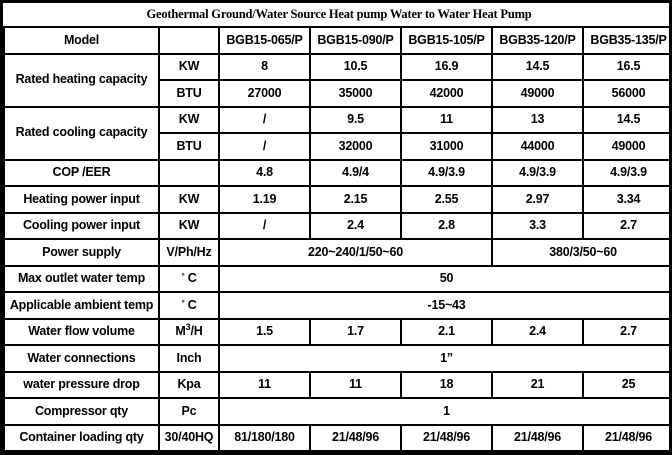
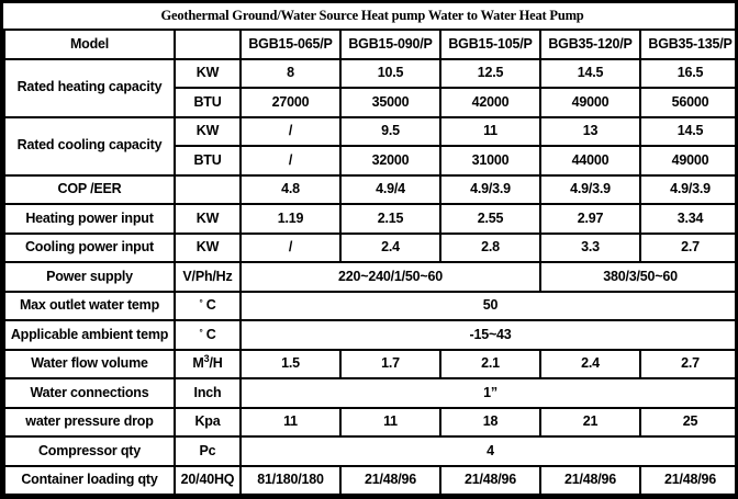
  Geothermal Ground/Water Source Heat pump Water to Water Heat Pump
  Model		BGB15-065/P	BGB15-090/P	BGB15-105/P	BGB35-120/P	BGB35-135/P
- Rated heating capacity	KW	8	10.5	16.9	14.5	16.5
+ Rated heating capacity	KW	8	10.5	12.5	14.5	16.5
  BTU	27000	35000	42000	49000	56000
  Rated cooling capacity	KW	/	9.5	11	13	14.5
  BTU	/	32000	31000	44000	49000
  COP /EER		4.8	4.9/4	4.9/3.9	4.9/3.9	4.9/3.9
  Heating power input	KW	1.19	2.15	2.55	2.97	3.34
  Cooling power input	KW	/	2.4	2.8	3.3	2.7
  Power supply	V/Ph/Hz	220~240/1/50~60	380/3/50~60
  Max outlet water temp	° C	50
  Applicable ambient temp	° C	-15~43
  Water flow volume	M3/H	1.5	1.7	2.1	2.4	2.7
  Water connections	Inch	1”
  water pressure drop	Kpa	11	11	18	21	25
- Compressor qty	Pc	1
+ Compressor qty	Pc	4
- Container loading qty	30/40HQ	81/180/180	21/48/96	21/48/96	21/48/96	21/48/96
+ Container loading qty	20/40HQ	81/180/180	21/48/96	21/48/96	21/48/96	21/48/96
